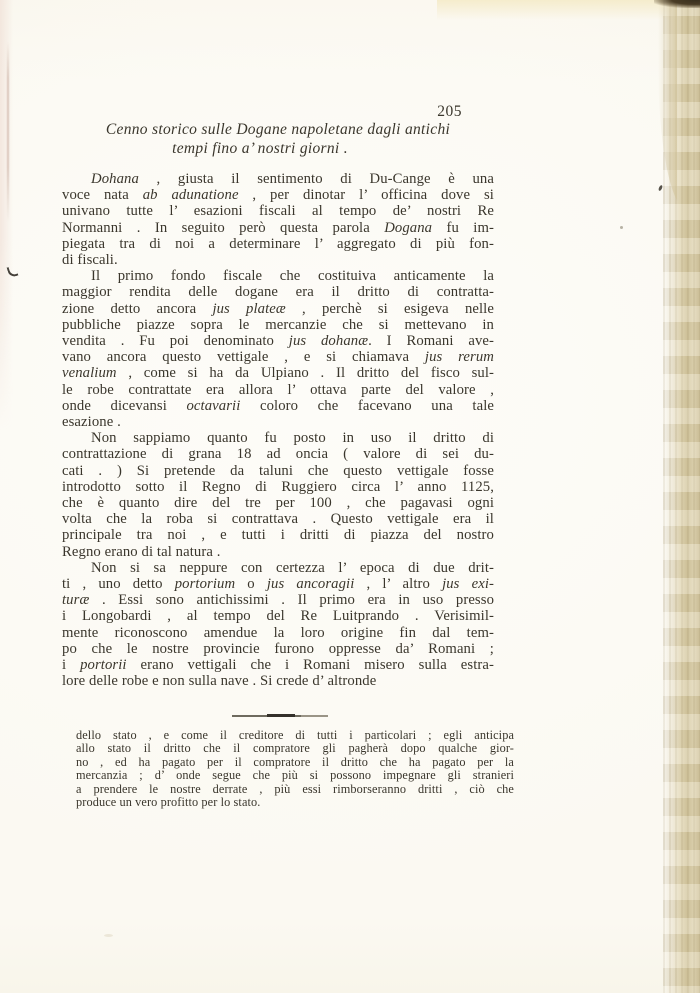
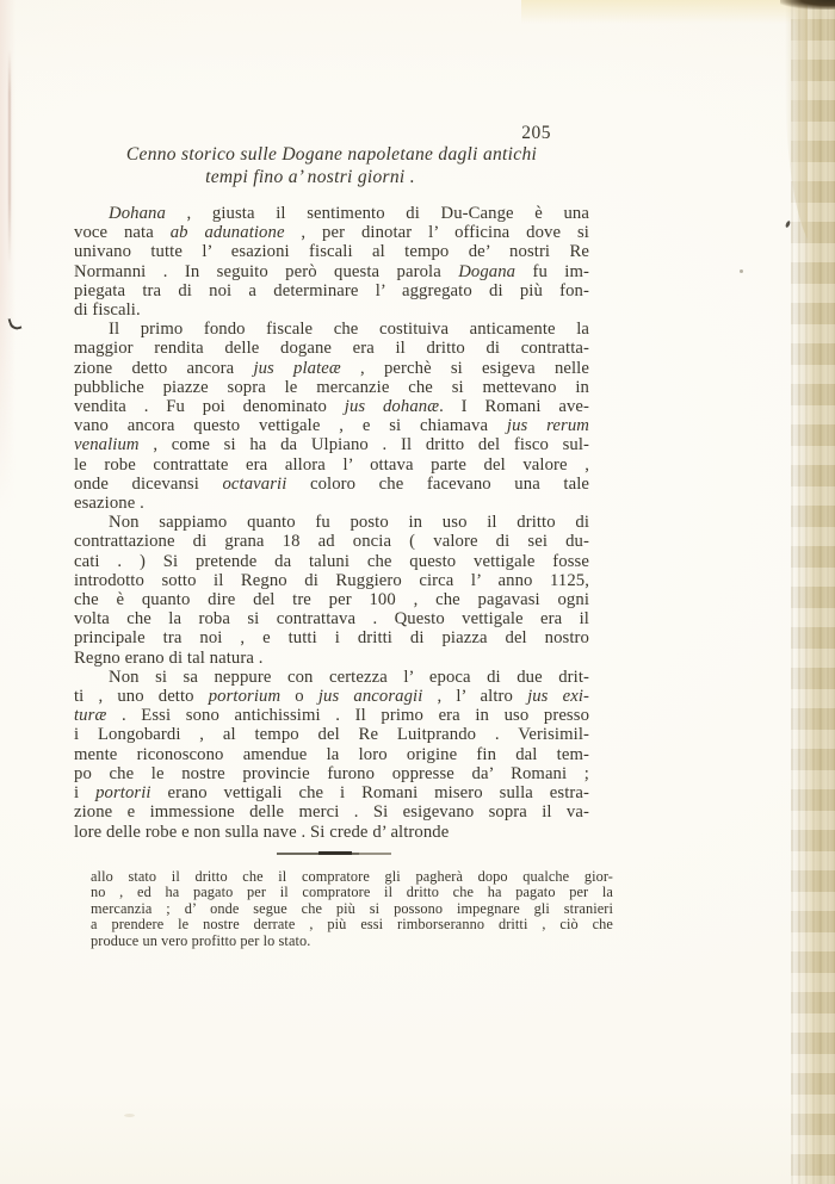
  205
  Cenno storico sulle Dogane napoletane dagli antichi
  tempi fino a’ nostri giorni .
  Dohana , giusta il sentimento di Du-Cange è una
  voce nata ab adunatione , per dinotar l’ officina dove si
  univano tutte l’ esazioni fiscali al tempo de’ nostri Re
  Normanni . In seguito però questa parola Dogana fu im-
  piegata tra di noi a determinare l’ aggregato di più fon-
  di fiscali.
  Il primo fondo fiscale che costituiva anticamente la
  maggior rendita delle dogane era il dritto di contratta-
  zione detto ancora jus plateæ , perchè si esigeva nelle
  pubbliche piazze sopra le mercanzie che si mettevano in
  vendita . Fu poi denominato jus dohanæ. I Romani ave-
  vano ancora questo vettigale , e si chiamava jus rerum
  venalium , come si ha da Ulpiano . Il dritto del fisco sul-
  le robe contrattate era allora l’ ottava parte del valore ,
  onde dicevansi octavarii coloro che facevano una tale
  esazione .
  Non sappiamo quanto fu posto in uso il dritto di
  contrattazione di grana 18 ad oncia ( valore di sei du-
  cati . ) Si pretende da taluni che questo vettigale fosse
  introdotto sotto il Regno di Ruggiero circa l’ anno 1125,
  che è quanto dire del tre per 100 , che pagavasi ogni
  volta che la roba si contrattava . Questo vettigale era il
  principale tra noi , e tutti i dritti di piazza del nostro
  Regno erano di tal natura .
  Non si sa neppure con certezza l’ epoca di due drit-
  ti , uno detto portorium o jus ancoragii , l’ altro jus exi-
  turæ . Essi sono antichissimi . Il primo era in uso presso
  i Longobardi , al tempo del Re Luitprando . Verisimil-
  mente riconoscono amendue la loro origine fin dal tem-
  po che le nostre provincie furono oppresse da’ Romani ;
  i portorii erano vettigali che i Romani misero sulla estra-
+ zione e immessione delle merci . Si esigevano sopra il va-
  lore delle robe e non sulla nave . Si crede d’ altronde
- dello stato , e come il creditore di tutti i particolari ; egli anticipa
  allo stato il dritto che il compratore gli pagherà dopo qualche gior-
  no , ed ha pagato per il compratore il dritto che ha pagato per la
  mercanzia ; d’ onde segue che più si possono impegnare gli stranieri
  a prendere le nostre derrate , più essi rimborseranno dritti , ciò che
  produce un vero profitto per lo stato.
